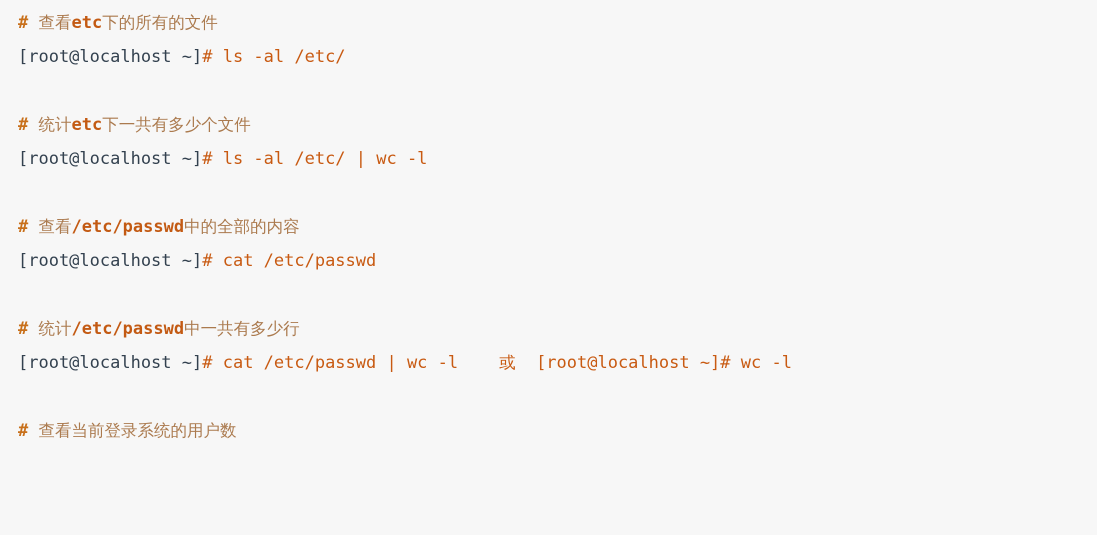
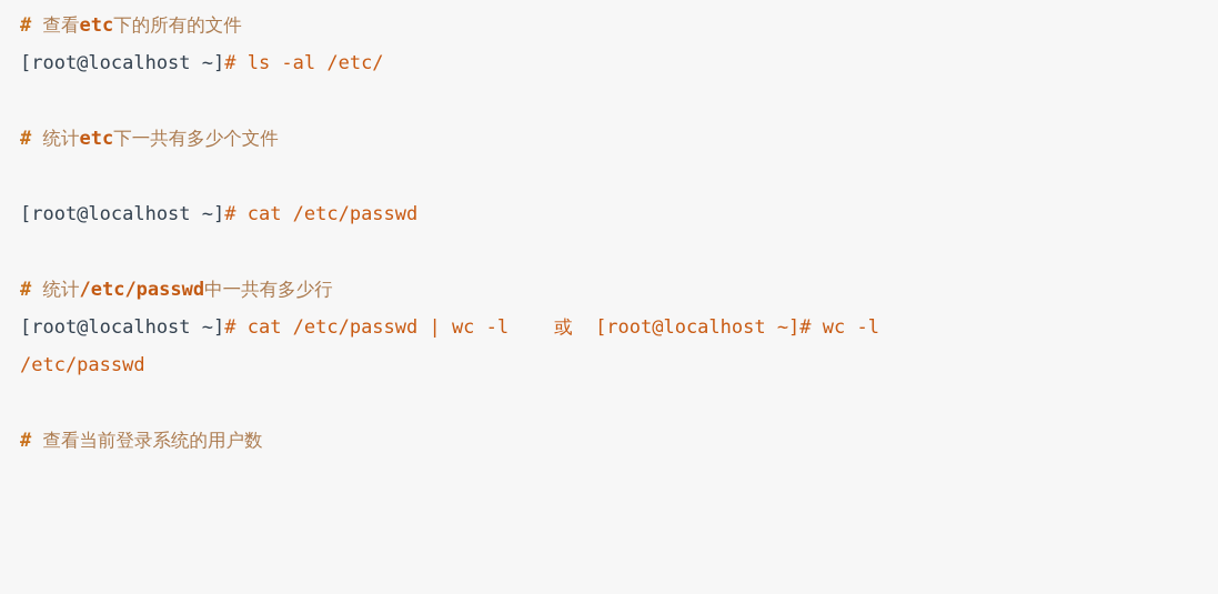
  # 查看etc下的所有的文件
  [root@localhost ~]# ls -al /etc/
  # 统计etc下一共有多少个文件
- [root@localhost ~]# ls -al /etc/ | wc -l
- # 查看/etc/passwd中的全部的内容
  [root@localhost ~]# cat /etc/passwd
  # 统计/etc/passwd中一共有多少行
  [root@localhost ~]# cat /etc/passwd | wc -l 或 [root@localhost ~]# wc -l
+ /etc/passwd
  # 查看当前登录系统的用户数
